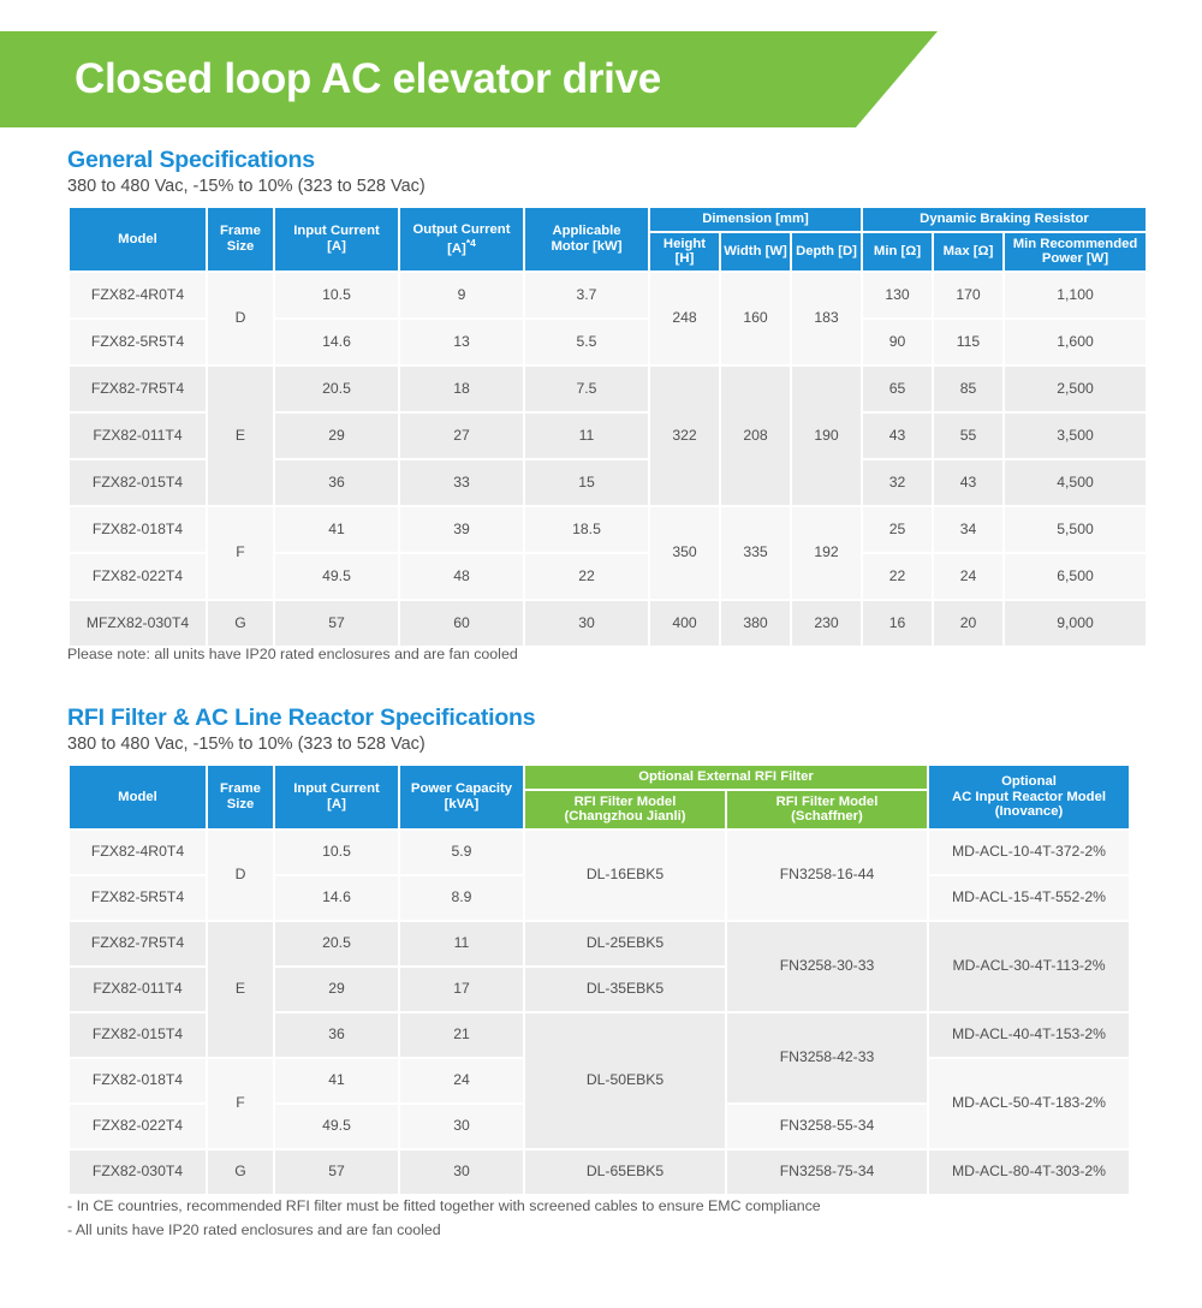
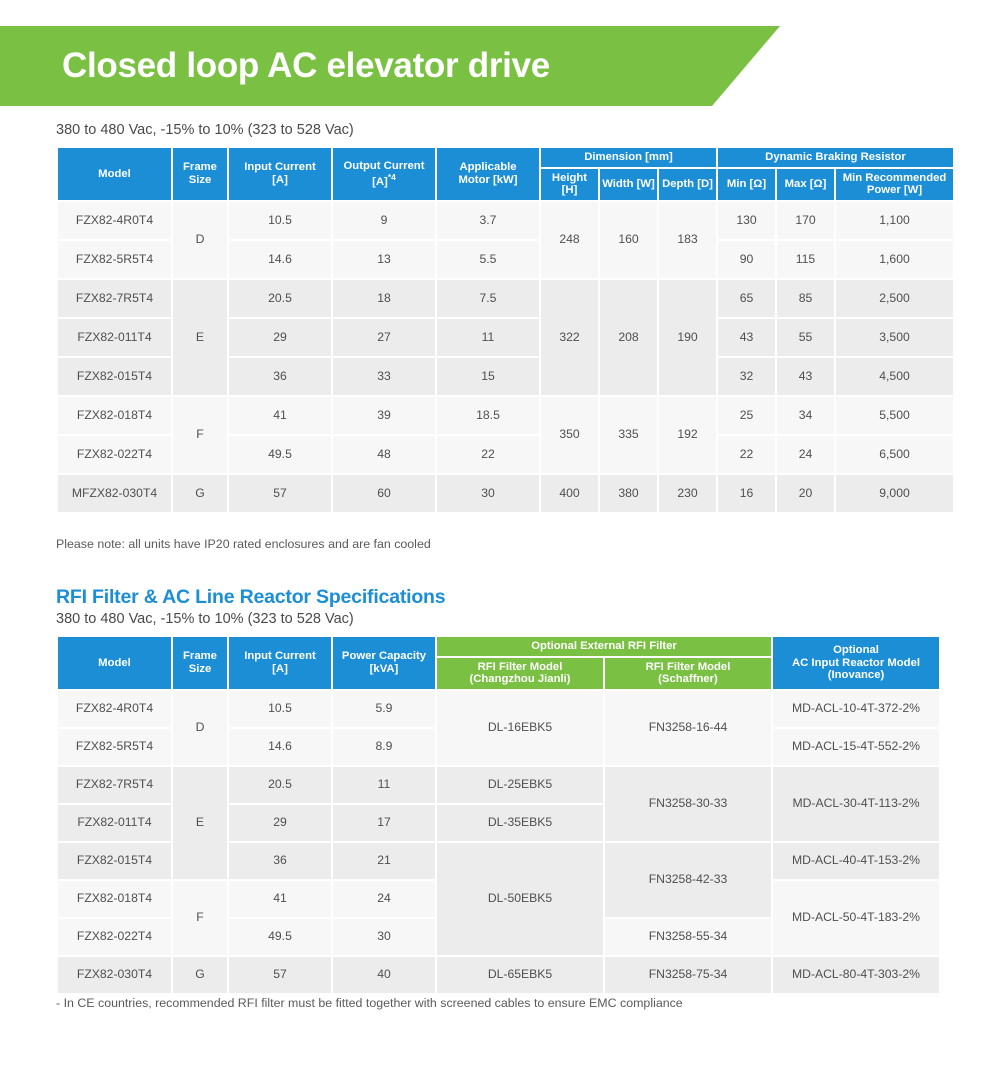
  Closed loop AC elevator drive
- General Specifications
  380 to 480 Vac, -15% to 10% (323 to 528 Vac)
  Model	Frame Size	Input Current [A]	Output Current [A]*4	Applicable Motor [kW]	Dimension [mm]	Dynamic Braking Resistor
  Height [H]	Width [W]	Depth [D]	Min [Ω]	Max [Ω]	Min Recommended Power [W]
  FZX82-4R0T4	D	10.5	9	3.7	248	160	183	130	170	1,100
  FZX82-5R5T4	14.6	13	5.5	90	115	1,600
  FZX82-7R5T4	E	20.5	18	7.5	322	208	190	65	85	2,500
  FZX82-011T4	29	27	11	43	55	3,500
  FZX82-015T4	36	33	15	32	43	4,500
  FZX82-018T4	F	41	39	18.5	350	335	192	25	34	5,500
  FZX82-022T4	49.5	48	22	22	24	6,500
  MFZX82-030T4	G	57	60	30	400	380	230	16	20	9,000
  Please note: all units have IP20 rated enclosures and are fan cooled
  RFI Filter & AC Line Reactor Specifications
  380 to 480 Vac, -15% to 10% (323 to 528 Vac)
  Model	Frame Size	Input Current [A]	Power Capacity [kVA]	Optional External RFI Filter	Optional AC Input Reactor Model (Inovance)
  RFI Filter Model (Changzhou Jianli)	RFI Filter Model (Schaffner)
  FZX82-4R0T4	D	10.5	5.9	DL-16EBK5	FN3258-16-44	MD-ACL-10-4T-372-2%
  FZX82-5R5T4	14.6	8.9	MD-ACL-15-4T-552-2%
  FZX82-7R5T4	E	20.5	11	DL-25EBK5	FN3258-30-33	MD-ACL-30-4T-113-2%
  FZX82-011T4	29	17	DL-35EBK5
  FZX82-015T4	36	21	DL-50EBK5	FN3258-42-33	MD-ACL-40-4T-153-2%
  FZX82-018T4	F	41	24	MD-ACL-50-4T-183-2%
  FZX82-022T4	49.5	30	FN3258-55-34
- FZX82-030T4	G	57	30	DL-65EBK5	FN3258-75-34	MD-ACL-80-4T-303-2%
+ FZX82-030T4	G	57	40	DL-65EBK5	FN3258-75-34	MD-ACL-80-4T-303-2%
  - In CE countries, recommended RFI filter must be fitted together with screened cables to ensure EMC compliance
- - All units have IP20 rated enclosures and are fan cooled
